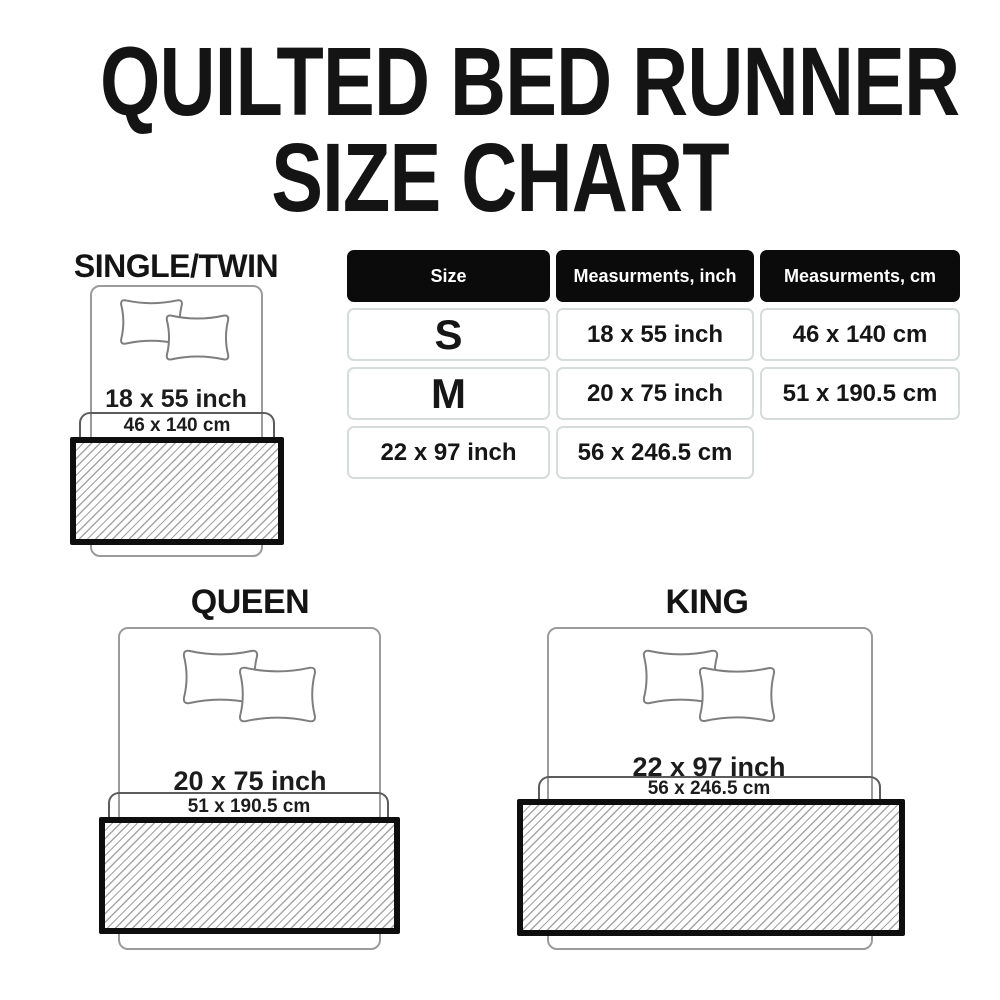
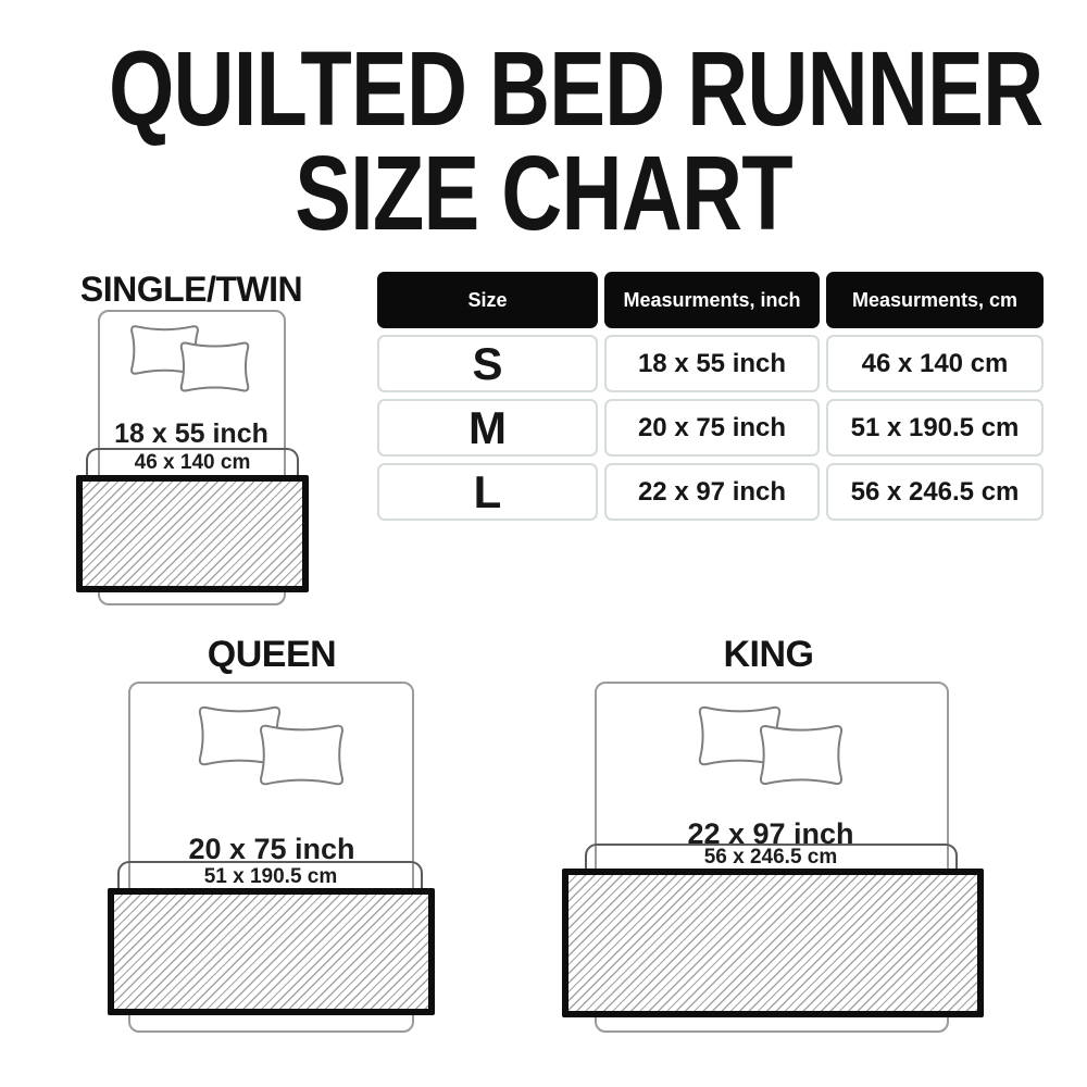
  QUILTED BED RUNNER
  SIZE CHART
  SINGLE/TWIN
  18 x 55 inch
  46 x 140 cm
  Size
  Measurments, inch
  Measurments, cm
  S
  18 x 55 inch
  46 x 140 cm
  M
  20 x 75 inch
  51 x 190.5 cm
+ L
  22 x 97 inch
  56 x 246.5 cm
  QUEEN
  20 x 75 inch
  51 x 190.5 cm
  KING
  22 x 97 inch
  56 x 246.5 cm
